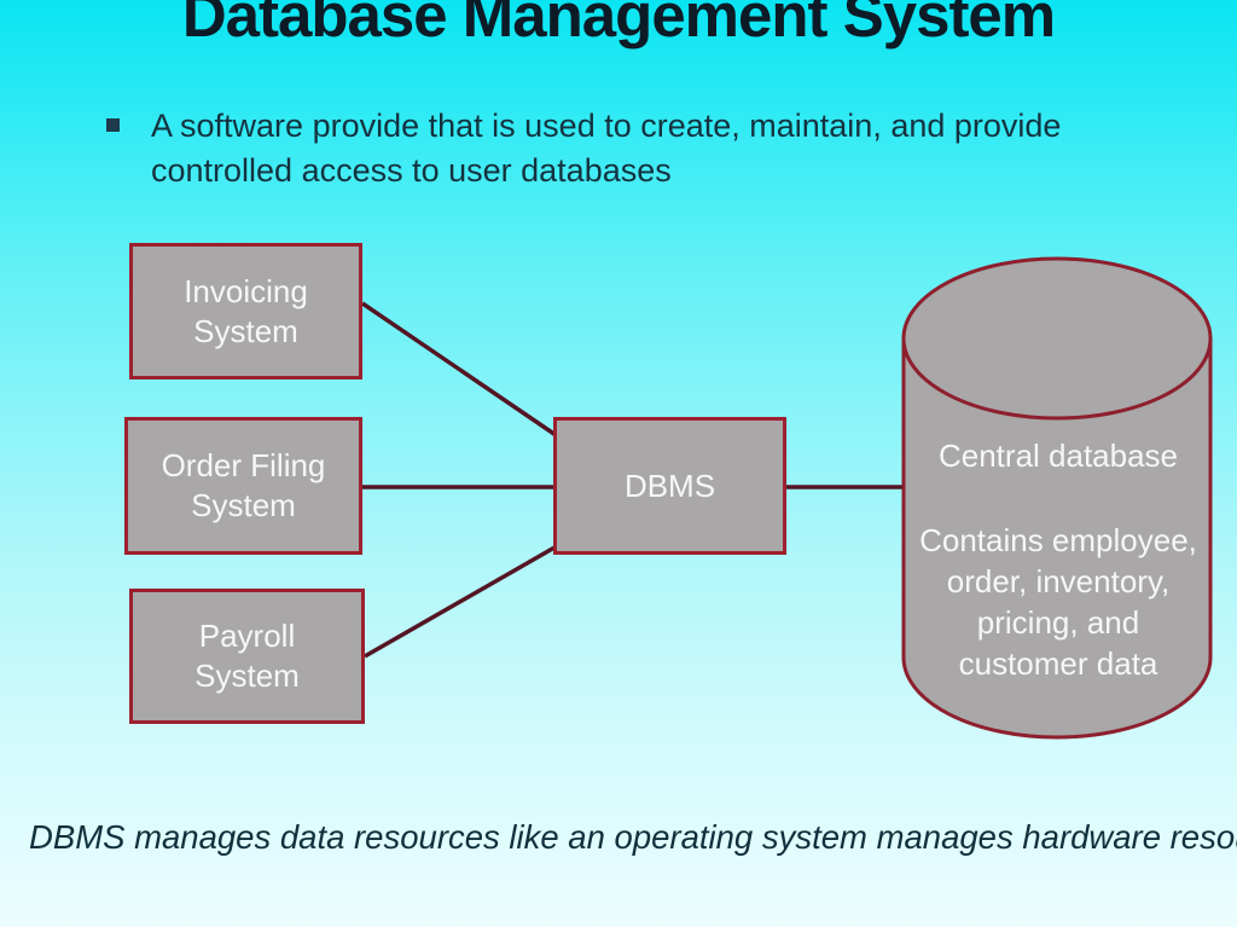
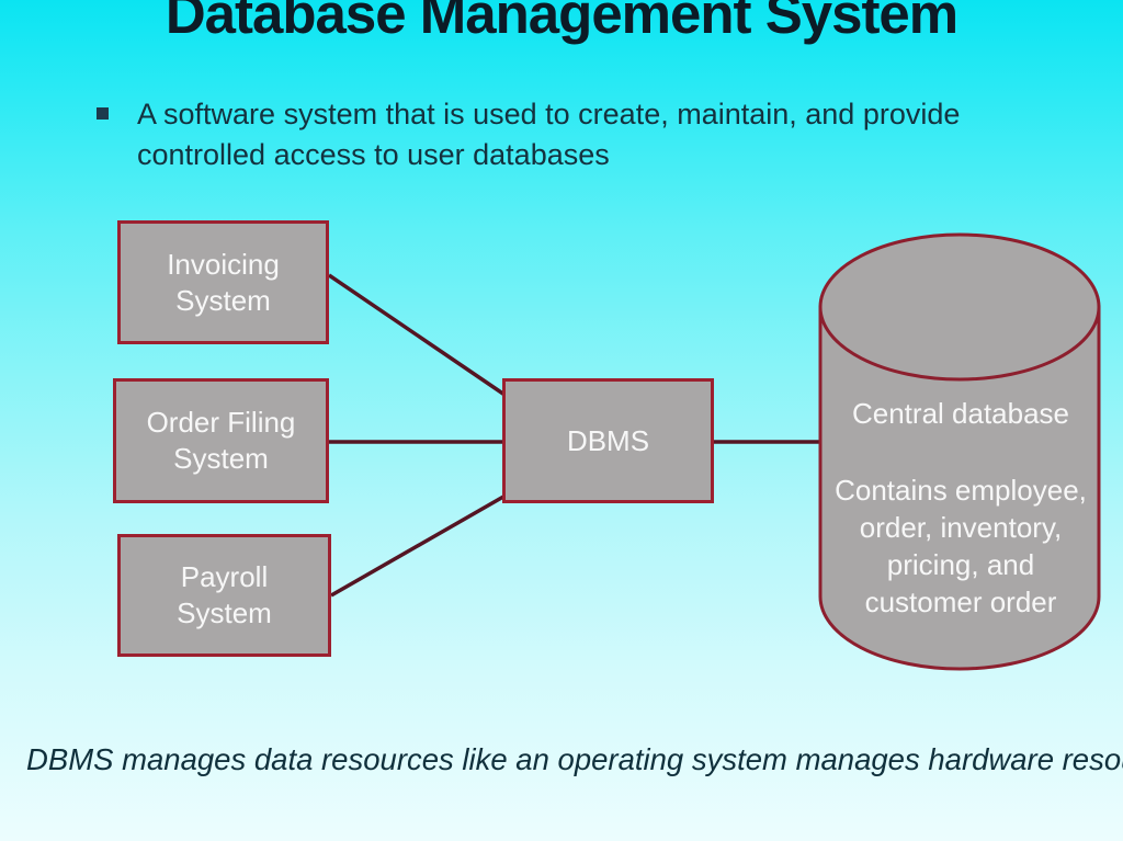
  Database Management System
- A software provide that is used to create, maintain, and provide controlled access to user databases
+ A software system that is used to create, maintain, and provide controlled access to user databases
  Invoicing
  System
  Order Filing
  System
  Payroll
  System
  DBMS
  Central database
- Contains employee, order, inventory, pricing, and customer data
+ Contains employee, order, inventory, pricing, and customer order
  DBMS manages data resources like an operating system manages hardware reso
